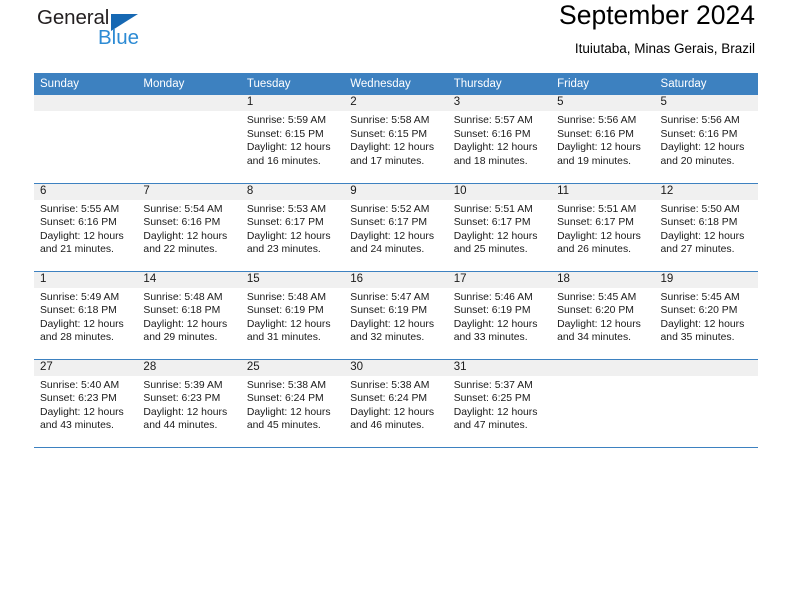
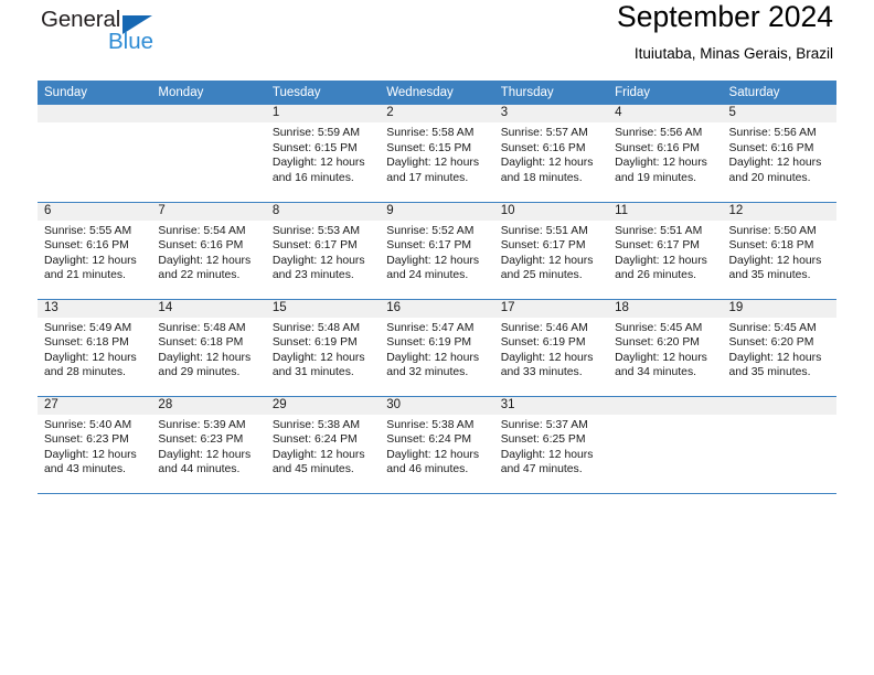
  General
  Blue
  September 2024
  Ituiutaba, Minas Gerais, Brazil
  Sunday	Monday	Tuesday	Wednesday	Thursday	Friday	Saturday
- 		1Sunrise: 5:59 AMSunset: 6:15 PMDaylight: 12 hoursand 16 minutes.	2Sunrise: 5:58 AMSunset: 6:15 PMDaylight: 12 hoursand 17 minutes.	3Sunrise: 5:57 AMSunset: 6:16 PMDaylight: 12 hoursand 18 minutes.	5Sunrise: 5:56 AMSunset: 6:16 PMDaylight: 12 hoursand 19 minutes.	5Sunrise: 5:56 AMSunset: 6:16 PMDaylight: 12 hoursand 20 minutes.
+ 		1Sunrise: 5:59 AMSunset: 6:15 PMDaylight: 12 hoursand 16 minutes.	2Sunrise: 5:58 AMSunset: 6:15 PMDaylight: 12 hoursand 17 minutes.	3Sunrise: 5:57 AMSunset: 6:16 PMDaylight: 12 hoursand 18 minutes.	4Sunrise: 5:56 AMSunset: 6:16 PMDaylight: 12 hoursand 19 minutes.	5Sunrise: 5:56 AMSunset: 6:16 PMDaylight: 12 hoursand 20 minutes.
- 6Sunrise: 5:55 AMSunset: 6:16 PMDaylight: 12 hoursand 21 minutes.	7Sunrise: 5:54 AMSunset: 6:16 PMDaylight: 12 hoursand 22 minutes.	8Sunrise: 5:53 AMSunset: 6:17 PMDaylight: 12 hoursand 23 minutes.	9Sunrise: 5:52 AMSunset: 6:17 PMDaylight: 12 hoursand 24 minutes.	10Sunrise: 5:51 AMSunset: 6:17 PMDaylight: 12 hoursand 25 minutes.	11Sunrise: 5:51 AMSunset: 6:17 PMDaylight: 12 hoursand 26 minutes.	12Sunrise: 5:50 AMSunset: 6:18 PMDaylight: 12 hoursand 27 minutes.
+ 6Sunrise: 5:55 AMSunset: 6:16 PMDaylight: 12 hoursand 21 minutes.	7Sunrise: 5:54 AMSunset: 6:16 PMDaylight: 12 hoursand 22 minutes.	8Sunrise: 5:53 AMSunset: 6:17 PMDaylight: 12 hoursand 23 minutes.	9Sunrise: 5:52 AMSunset: 6:17 PMDaylight: 12 hoursand 24 minutes.	10Sunrise: 5:51 AMSunset: 6:17 PMDaylight: 12 hoursand 25 minutes.	11Sunrise: 5:51 AMSunset: 6:17 PMDaylight: 12 hoursand 26 minutes.	12Sunrise: 5:50 AMSunset: 6:18 PMDaylight: 12 hoursand 35 minutes.
- 1Sunrise: 5:49 AMSunset: 6:18 PMDaylight: 12 hoursand 28 minutes.	14Sunrise: 5:48 AMSunset: 6:18 PMDaylight: 12 hoursand 29 minutes.	15Sunrise: 5:48 AMSunset: 6:19 PMDaylight: 12 hoursand 31 minutes.	16Sunrise: 5:47 AMSunset: 6:19 PMDaylight: 12 hoursand 32 minutes.	17Sunrise: 5:46 AMSunset: 6:19 PMDaylight: 12 hoursand 33 minutes.	18Sunrise: 5:45 AMSunset: 6:20 PMDaylight: 12 hoursand 34 minutes.	19Sunrise: 5:45 AMSunset: 6:20 PMDaylight: 12 hoursand 35 minutes.
+ 13Sunrise: 5:49 AMSunset: 6:18 PMDaylight: 12 hoursand 28 minutes.	14Sunrise: 5:48 AMSunset: 6:18 PMDaylight: 12 hoursand 29 minutes.	15Sunrise: 5:48 AMSunset: 6:19 PMDaylight: 12 hoursand 31 minutes.	16Sunrise: 5:47 AMSunset: 6:19 PMDaylight: 12 hoursand 32 minutes.	17Sunrise: 5:46 AMSunset: 6:19 PMDaylight: 12 hoursand 33 minutes.	18Sunrise: 5:45 AMSunset: 6:20 PMDaylight: 12 hoursand 34 minutes.	19Sunrise: 5:45 AMSunset: 6:20 PMDaylight: 12 hoursand 35 minutes.
- 27Sunrise: 5:40 AMSunset: 6:23 PMDaylight: 12 hoursand 43 minutes.	28Sunrise: 5:39 AMSunset: 6:23 PMDaylight: 12 hoursand 44 minutes.	25Sunrise: 5:38 AMSunset: 6:24 PMDaylight: 12 hoursand 45 minutes.	30Sunrise: 5:38 AMSunset: 6:24 PMDaylight: 12 hoursand 46 minutes.	31Sunrise: 5:37 AMSunset: 6:25 PMDaylight: 12 hoursand 47 minutes.
+ 27Sunrise: 5:40 AMSunset: 6:23 PMDaylight: 12 hoursand 43 minutes.	28Sunrise: 5:39 AMSunset: 6:23 PMDaylight: 12 hoursand 44 minutes.	29Sunrise: 5:38 AMSunset: 6:24 PMDaylight: 12 hoursand 45 minutes.	30Sunrise: 5:38 AMSunset: 6:24 PMDaylight: 12 hoursand 46 minutes.	31Sunrise: 5:37 AMSunset: 6:25 PMDaylight: 12 hoursand 47 minutes.
